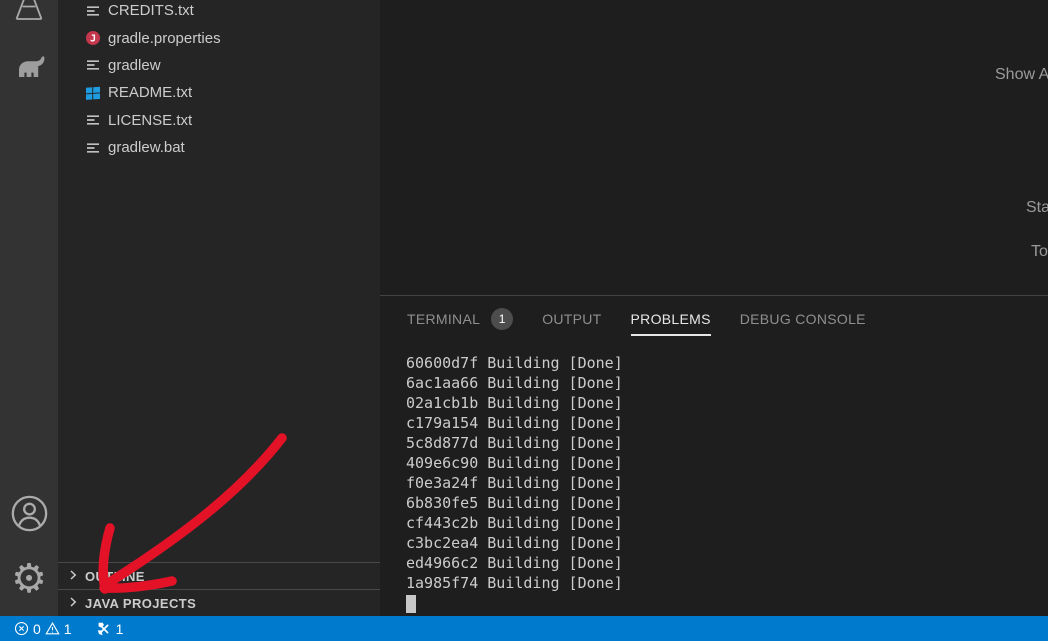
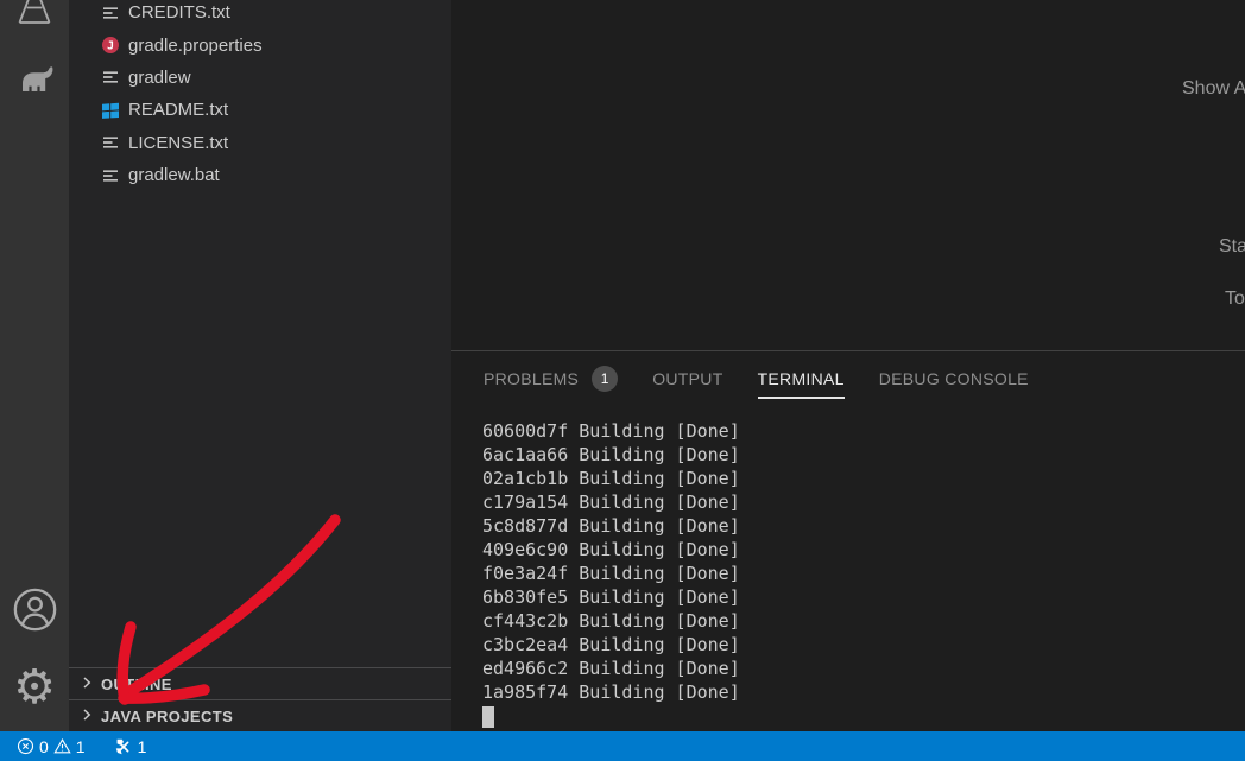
  ⚙
  CREDITS.txt
  J
  gradle.properties
  gradlew
  README.txt
  LICENSE.txt
  gradlew.bat
  JAVA PROJECTS
  Show A
  Sta
  To
- TERMINAL
+ PROBLEMS
  1
  OUTPUT
- PROBLEMS
+ TERMINAL
  DEBUG CONSOLE
  60600d7f Building [Done]
  6ac1aa66 Building [Done]
  02a1cb1b Building [Done]
  c179a154 Building [Done]
  5c8d877d Building [Done]
  409e6c90 Building [Done]
  f0e3a24f Building [Done]
  6b830fe5 Building [Done]
  cf443c2b Building [Done]
  c3bc2ea4 Building [Done]
  ed4966c2 Building [Done]
  1a985f74 Building [Done]
  0
  1
  1
